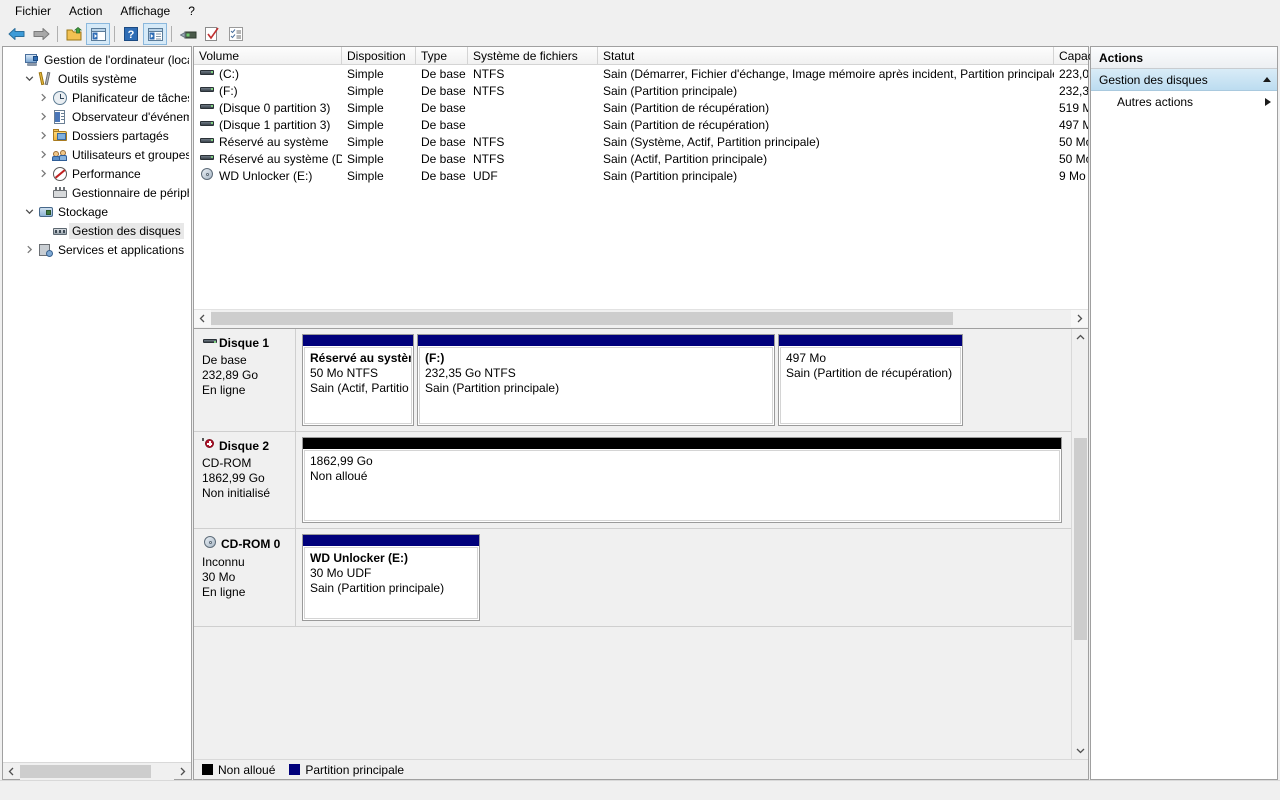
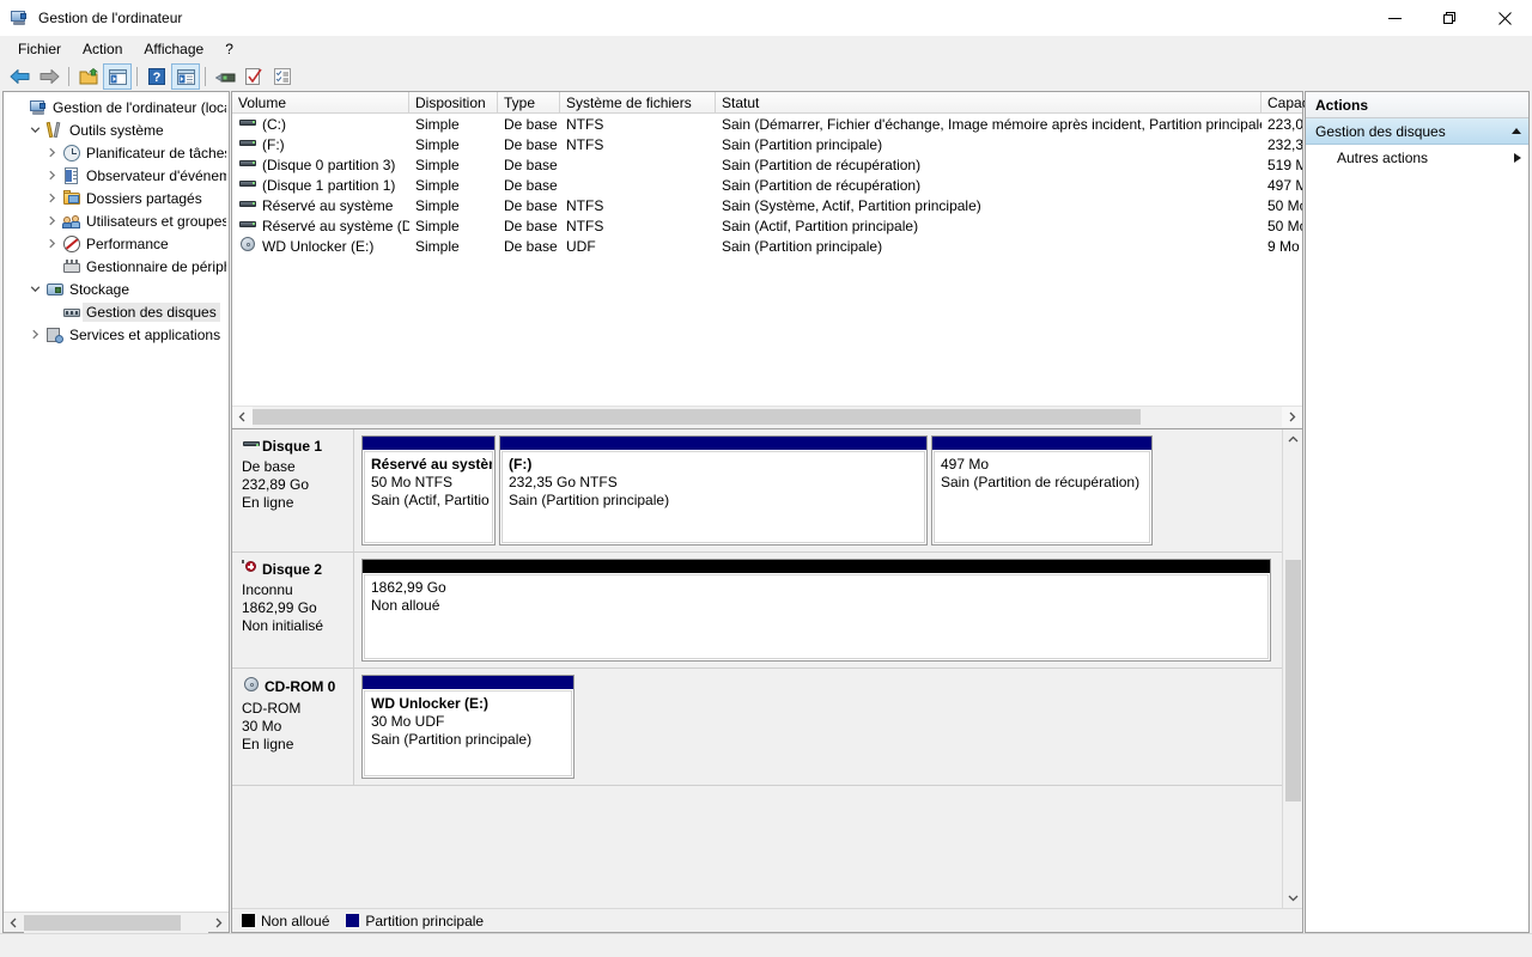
+ Gestion de l'ordinateur
  Fichier
  Action
  Affichage
  ?
  ?
  Gestion de l'ordinateur (loc
  Outils système
  Planificateur de tâche
  Observateur d'événem
  Dossiers partagés
  Utilisateurs et groupes
  Performance
  Gestionnaire de périp
  Stockage
  Gestion des disques
  Services et applications
  Volume
  Disposition
  Type
  Système de fichiers
  Statut
  Capa
  (C:)
  Simple
  De base
  NTFS
  Sain (Démarrer, Fichier d'échange, Image mémoire après incident, Partition principal
  223,0
  (F:)
  Simple
  De base
  NTFS
  Sain (Partition principale)
  232,3
  (Disque 0 partition 3)
  Simple
  De base
  Sain (Partition de récupération)
  519 M
- (Disque 1 partition 3)
+ (Disque 1 partition 1)
  Simple
  De base
  Sain (Partition de récupération)
  497 M
  Réservé au système
  Simple
  De base
  NTFS
  Sain (Système, Actif, Partition principale)
  50 M
  Réservé au système (D
  Simple
  De base
  NTFS
  Sain (Actif, Partition principale)
  50 M
  WD Unlocker (E:)
  Simple
  De base
  UDF
  Sain (Partition principale)
  9 Mo
  Disque 1
  De base
  232,89 Go
  En ligne
  Réservé au systè
  50 Mo NTFS
  Sain (Actif, Partitio
  (F:)
  232,35 Go NTFS
  Sain (Partition principale)
  497 Mo
  Sain (Partition de récupération)
  Disque 2
- CD-ROM
+ Inconnu
  1862,99 Go
  Non initialisé
  1862,99 Go
  Non alloué
  CD-ROM 0
- Inconnu
+ CD-ROM
  30 Mo
  En ligne
  WD Unlocker (E:)
  30 Mo UDF
  Sain (Partition principale)
  Non alloué
  Partition principale
  Actions
  Gestion des disques
  Autres actions
